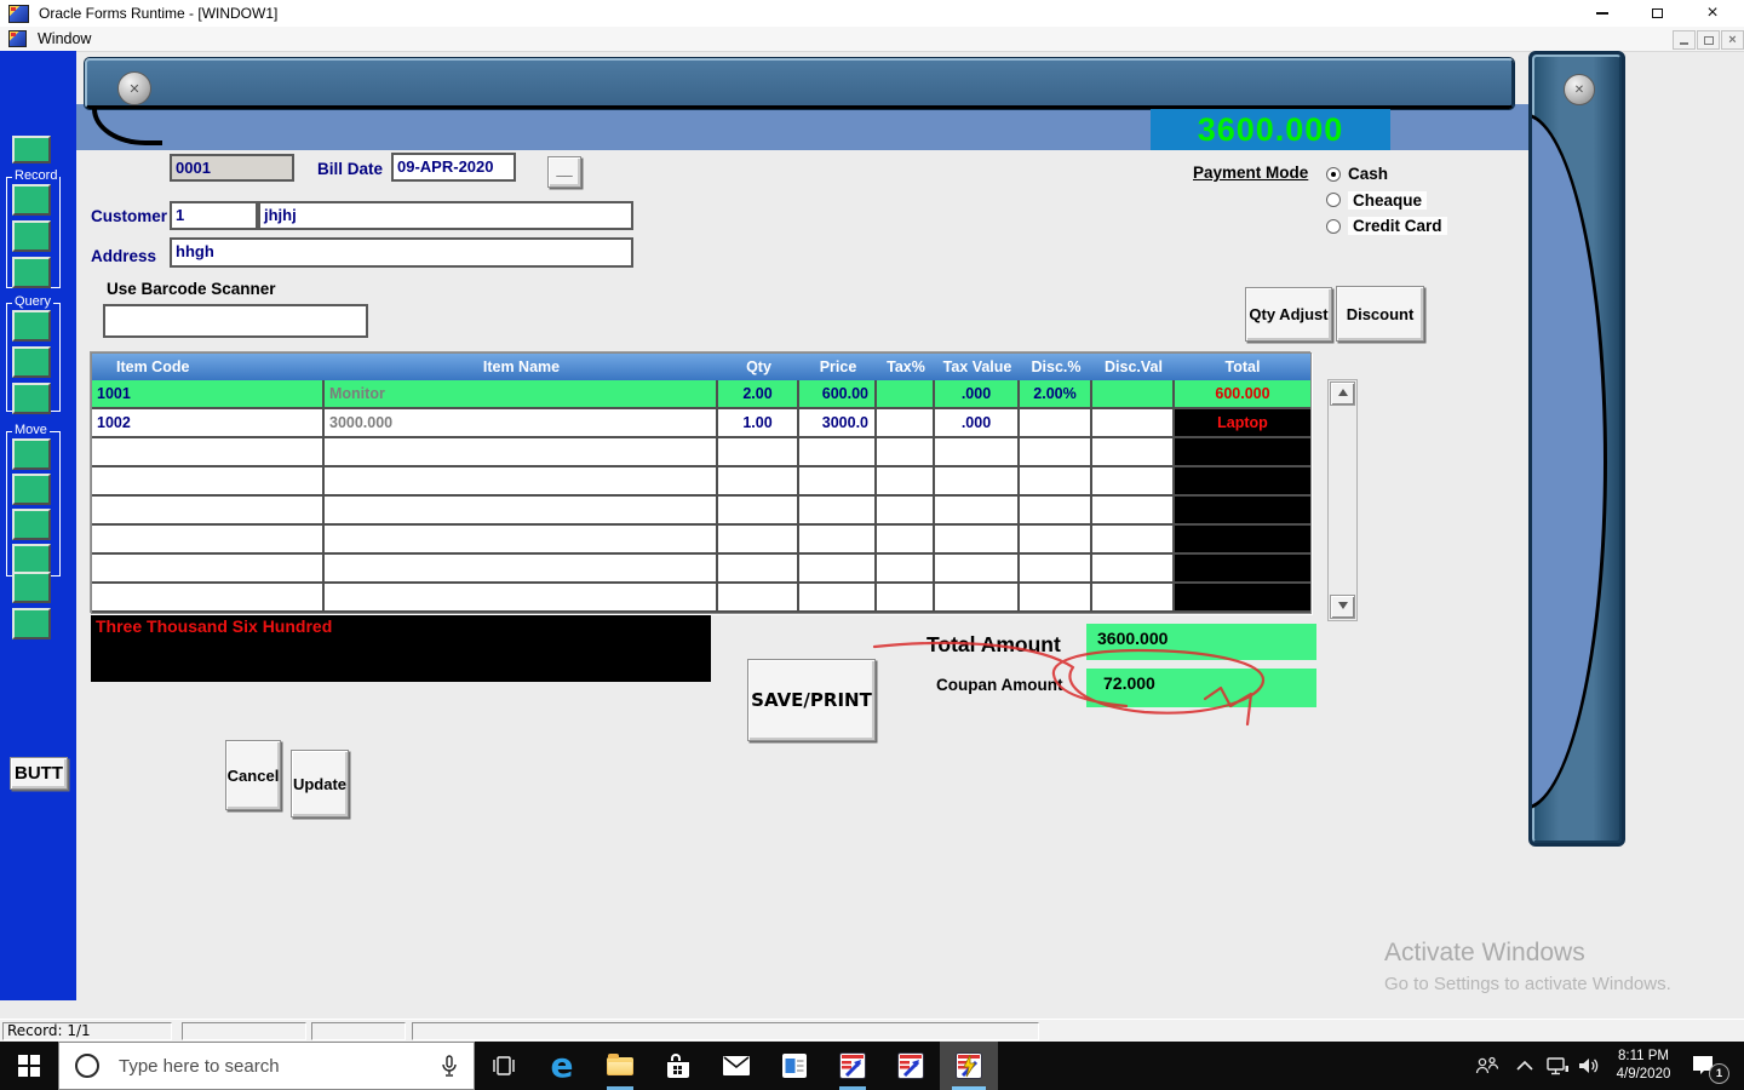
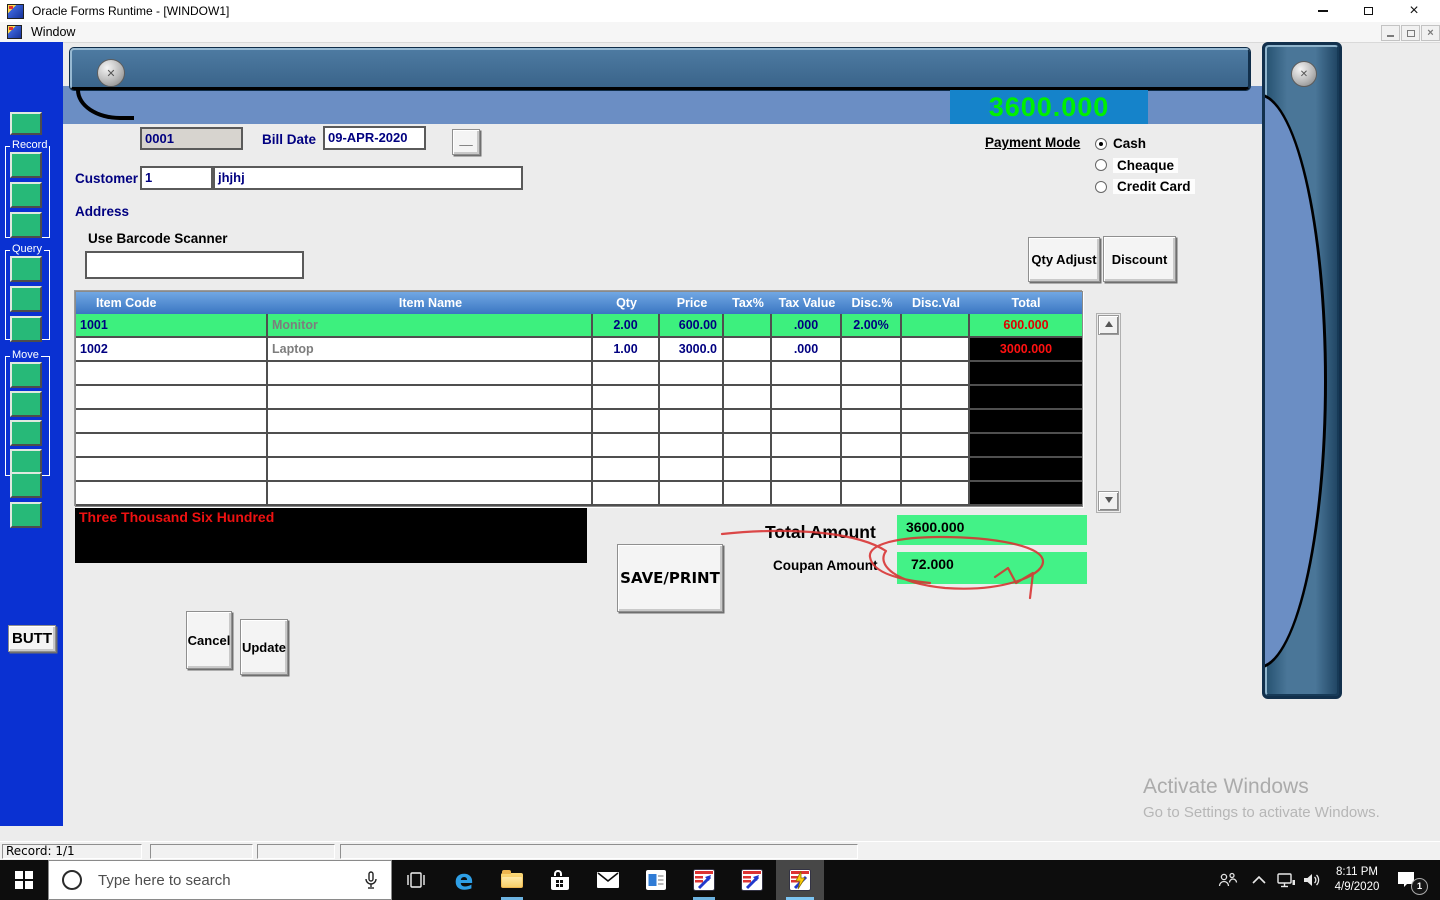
  Oracle Forms Runtime - [WINDOW1]
  ×
  Window
  ×
  Record
  Query
  Move
  BUTT
  ✕
  3600.000
  ✕
  0001
  Bill Date
  09-APR-2020
  __
  Customer
  1
  jhjhj
  Address
- hhgh
  Use Barcode Scanner
  Payment Mode
  Cash
  Cheaque
  Credit Card
  Qty Adjust
  Discount
  Item Code
  Item Name
  Qty
  Price
  Tax%
  Tax Value
  Disc.%
  Disc.Val
  Total
  1001
  Monitor
  2.00
  600.00
  .000
  2.00%
  600.000
  1002
- 3000.000
+ Laptop
  1.00
  3000.0
  .000
- Laptop
+ 3000.000
  Three Thousand Six Hundred
  SAVE/PRINT
  Total Amount
  3600.000
  Coupan Amount
  72.000
  Cancel
  Update
  Activate Windows
  Go to Settings to activate Windows.
  Record: 1/1
  Type here to search
  e
  8:11 PM
  4/9/2020
  1
